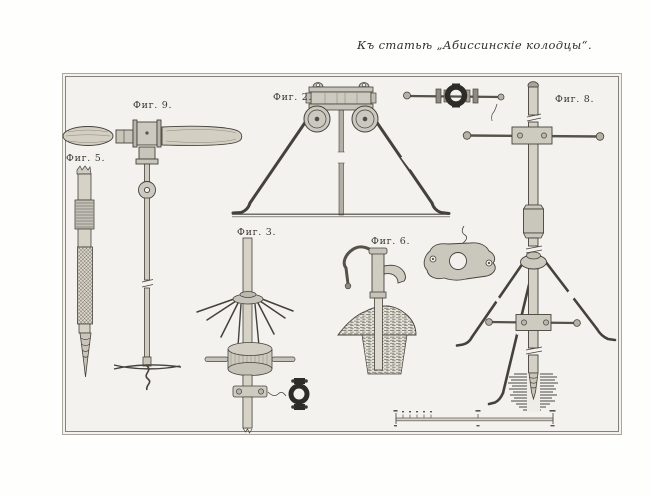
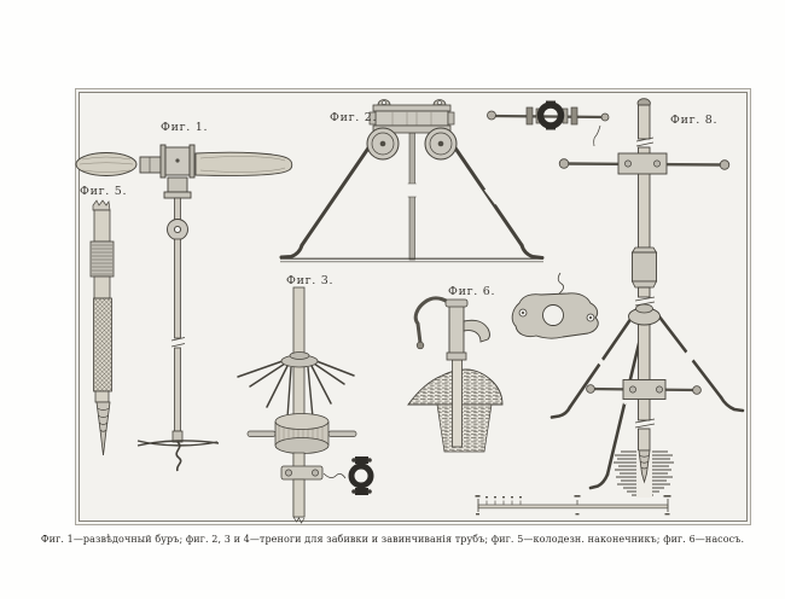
- Къ статьѣ „Абиссинскіе колодцы“.
- Фиг. 9.
+ Фиг. 1.
  Фиг. 2.
  Фиг. 3.
  Фиг. 8.
  Фиг. 5.
  Фиг. 6.
+ Фиг. 1—развѣдочный буръ; фиг. 2, 3 и 4—треноги для забивки и завинчиванія трубъ; фиг. 5—колодезн. наконечникъ; фиг. 6—насосъ.
